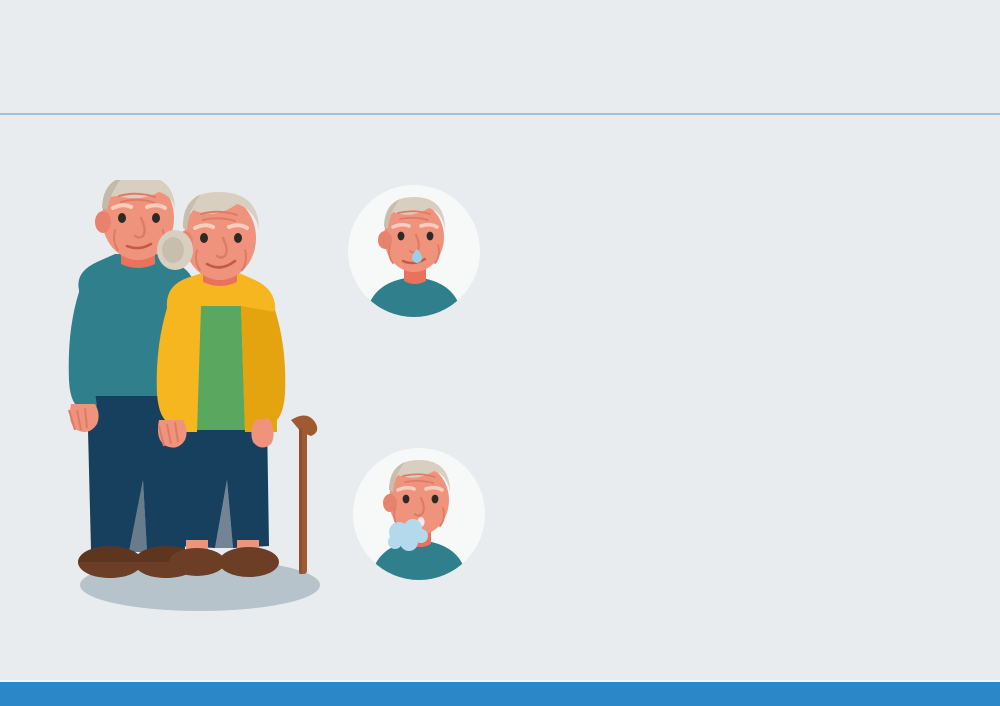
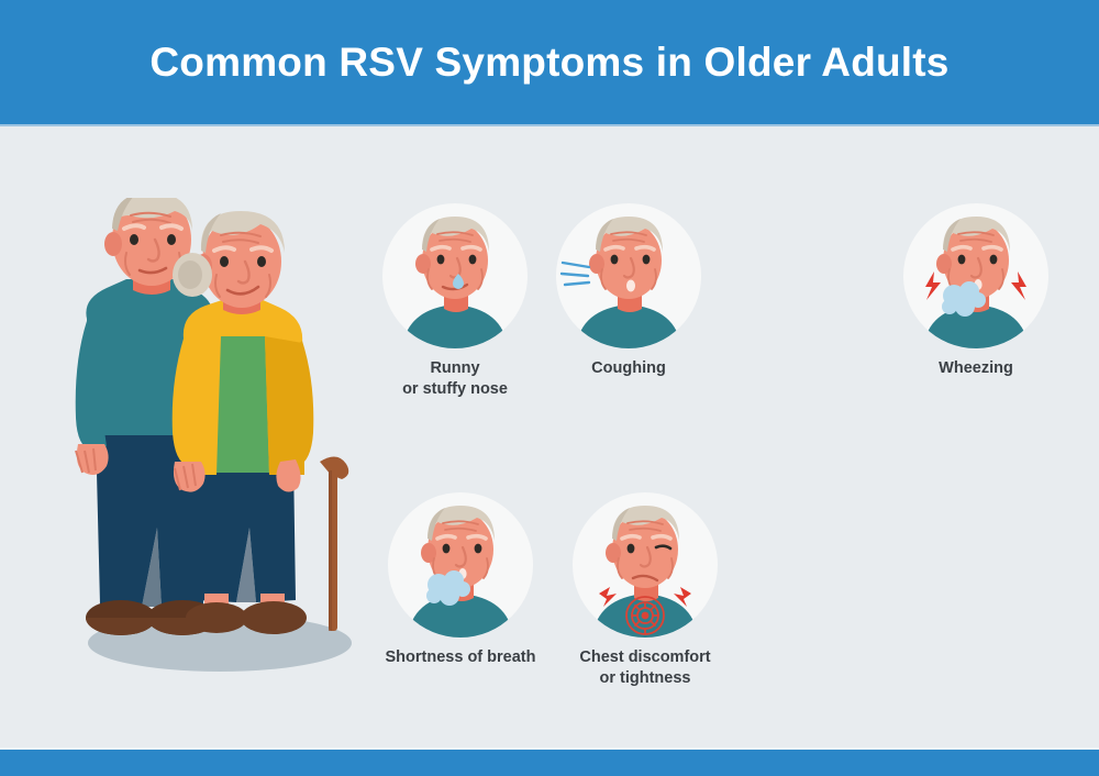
+ Common RSV Symptoms in Older Adults
+ Runny
+ or stuffy nose
+ Coughing
+ Wheezing
+ Shortness of breath
+ Chest discomfort
+ or tightness
